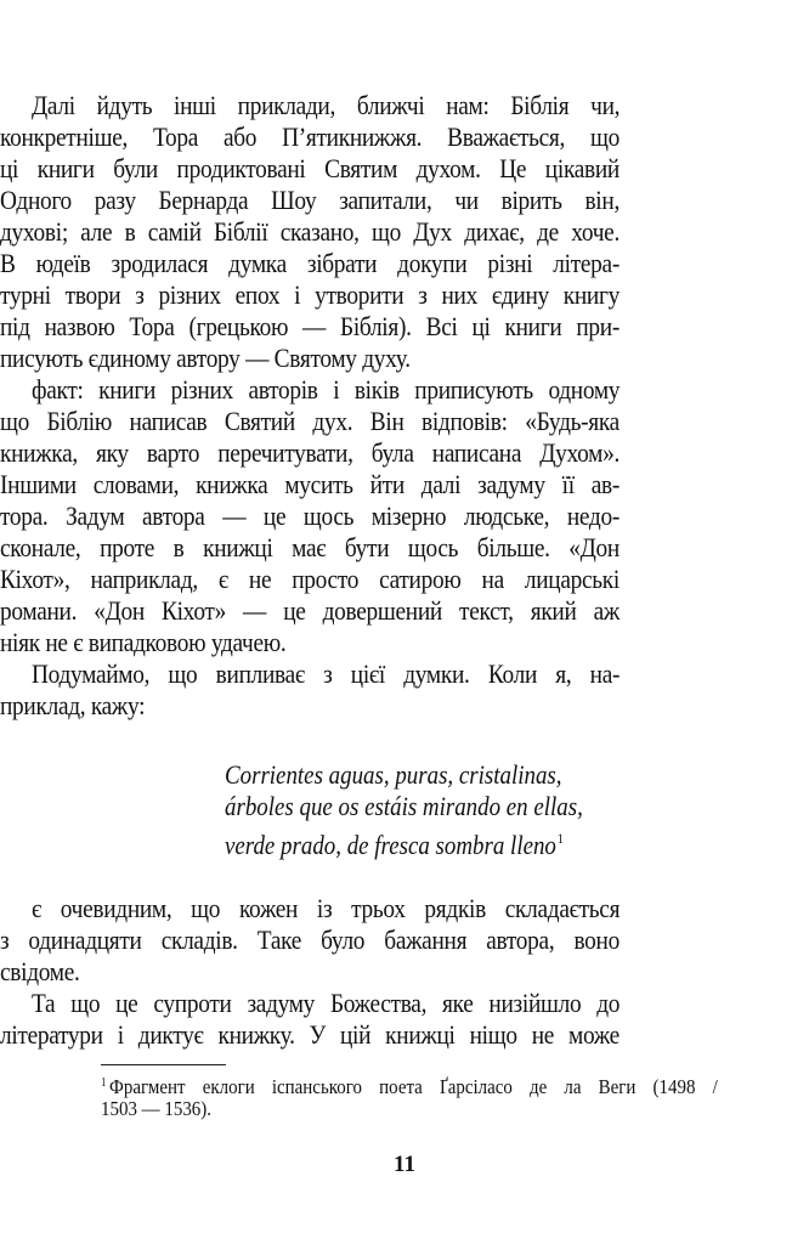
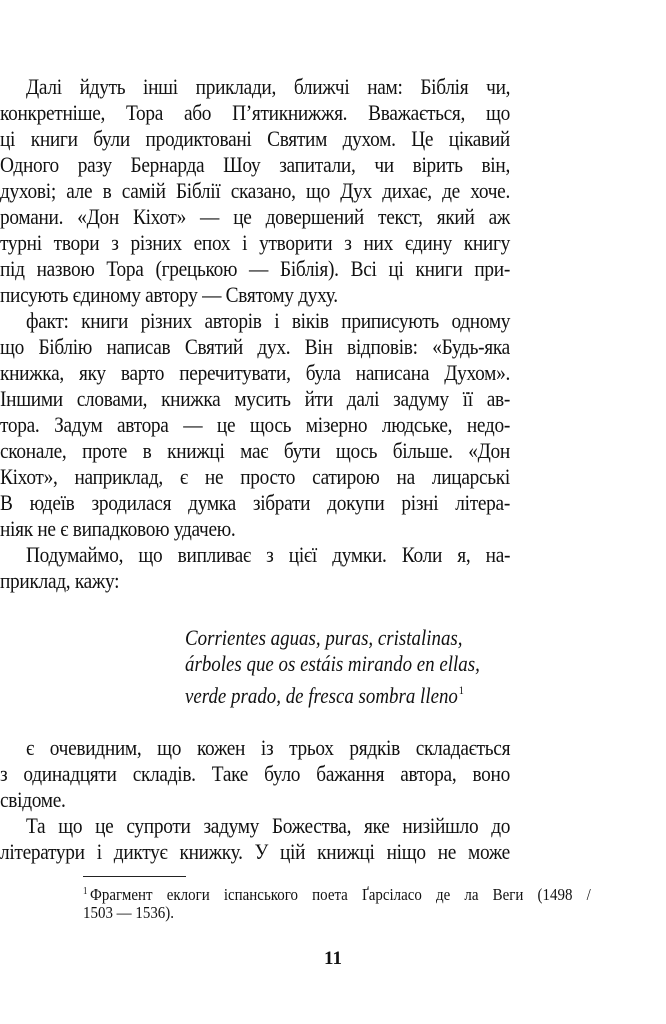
  Далі йдуть інші приклади, ближчі нам: Біблія чи,
  конкретніше, Тора або П’ятикнижжя. Вважається, що
  ці книги були продиктовані Святим духом. Це цікавий
  Одного разу Бернарда Шоу запитали, чи вірить він,
  духові; але в самій Біблії сказано, що Дух дихає, де хоче.
- В юдеїв зродилася думка зібрати докупи різні літера-
+ романи. «Дон Кіхот» — це довершений текст, який аж
  турні твори з різних епох і утворити з них єдину книгу
  під назвою Тора (грецькою — Біблія). Всі ці книги при-
  писують єдиному автору — Святому духу.
  факт: книги різних авторів і віків приписують одному
  що Біблію написав Святий дух. Він відповів: «Будь-яка
  книжка, яку варто перечитувати, була написана Духом».
  Іншими словами, книжка мусить йти далі задуму її ав-
  тора. Задум автора — це щось мізерно людське, недо-
  сконале, проте в книжці має бути щось більше. «Дон
  Кіхот», наприклад, є не просто сатирою на лицарські
- романи. «Дон Кіхот» — це довершений текст, який аж
+ В юдеїв зродилася думка зібрати докупи різні літера-
  ніяк не є випадковою удачею.
  Подумаймо, що випливає з цієї думки. Коли я, на-
  приклад, кажу:
  Corrientes aguas, puras, cristalinas,
  árboles que os estáis mirando en ellas,
  verde prado, de fresca sombra lleno1
  є очевидним, що кожен із трьох рядків складається
  з одинадцяти складів. Таке було бажання автора, воно
  свідоме.
  Та що це супроти задуму Божества, яке низійшло до
  літератури і диктує книжку. У цій книжці ніщо не може
  1 Фрагмент еклоги іспанського поета Ґарсіласо де ла Веги (1498 /
  1503 — 1536).
  11
